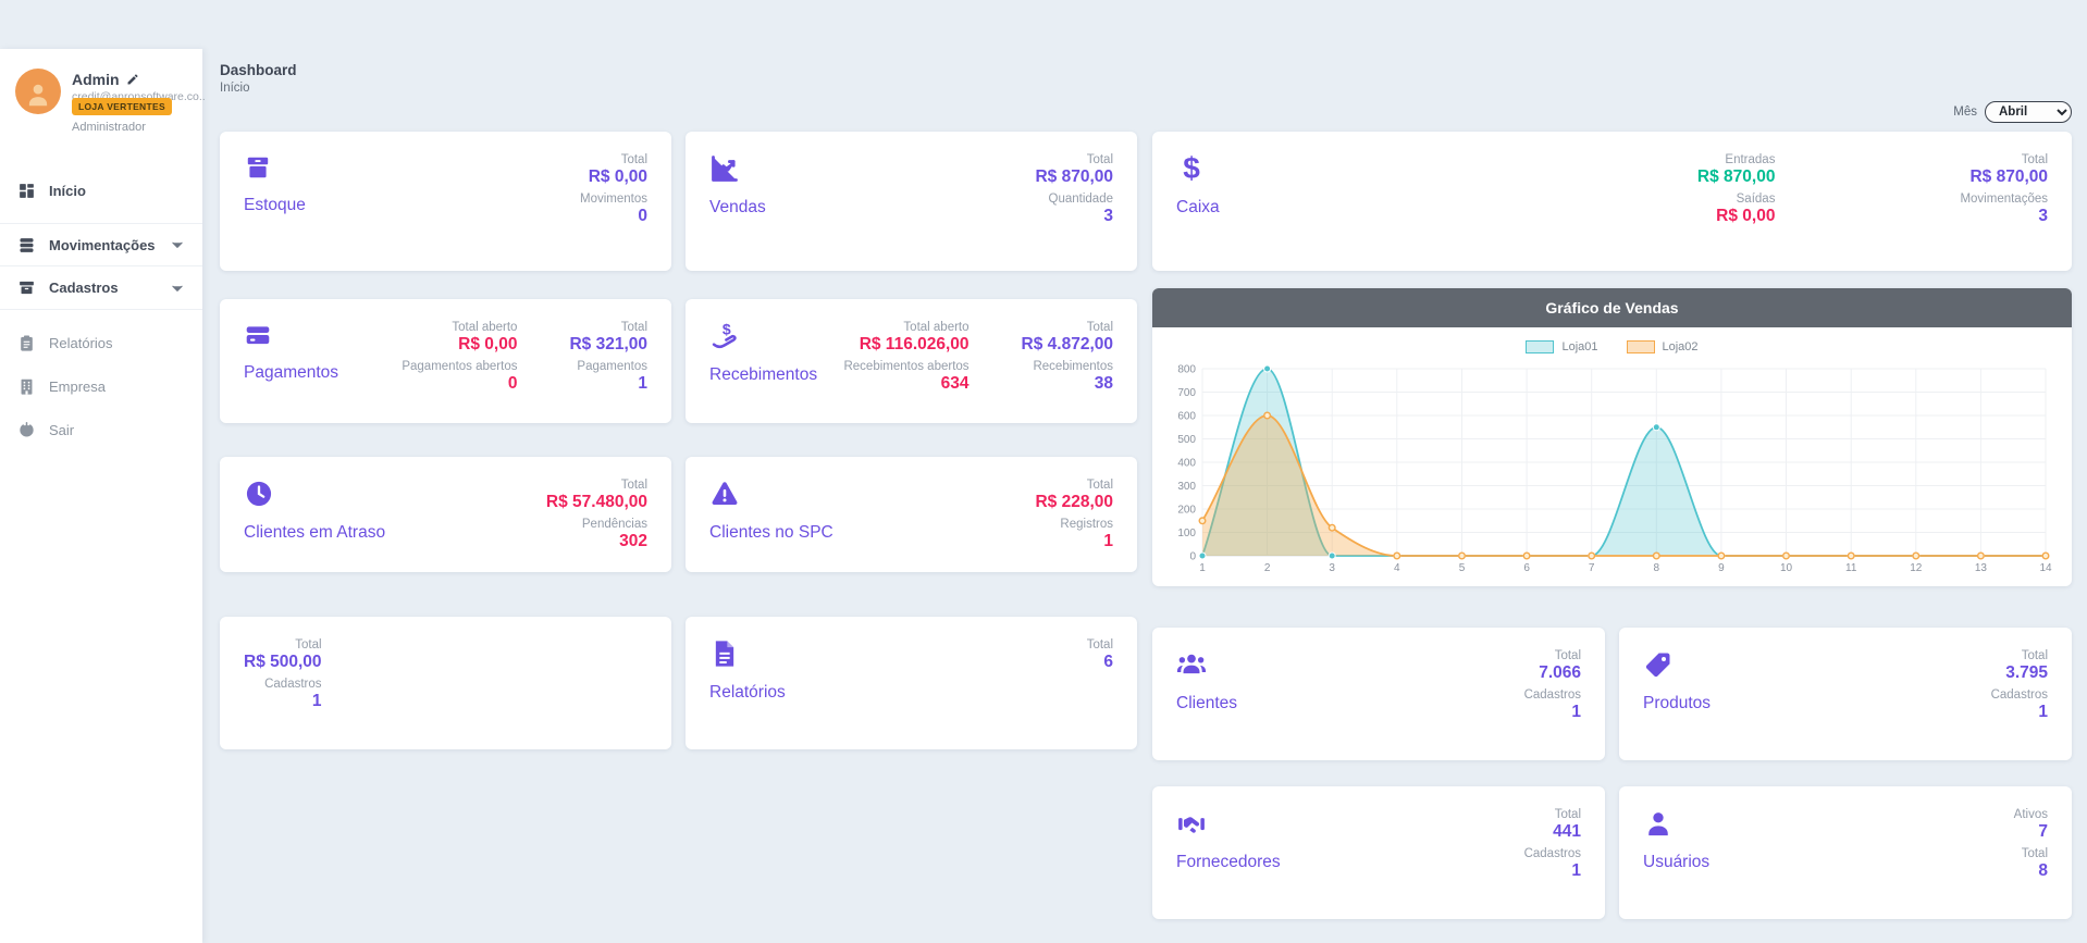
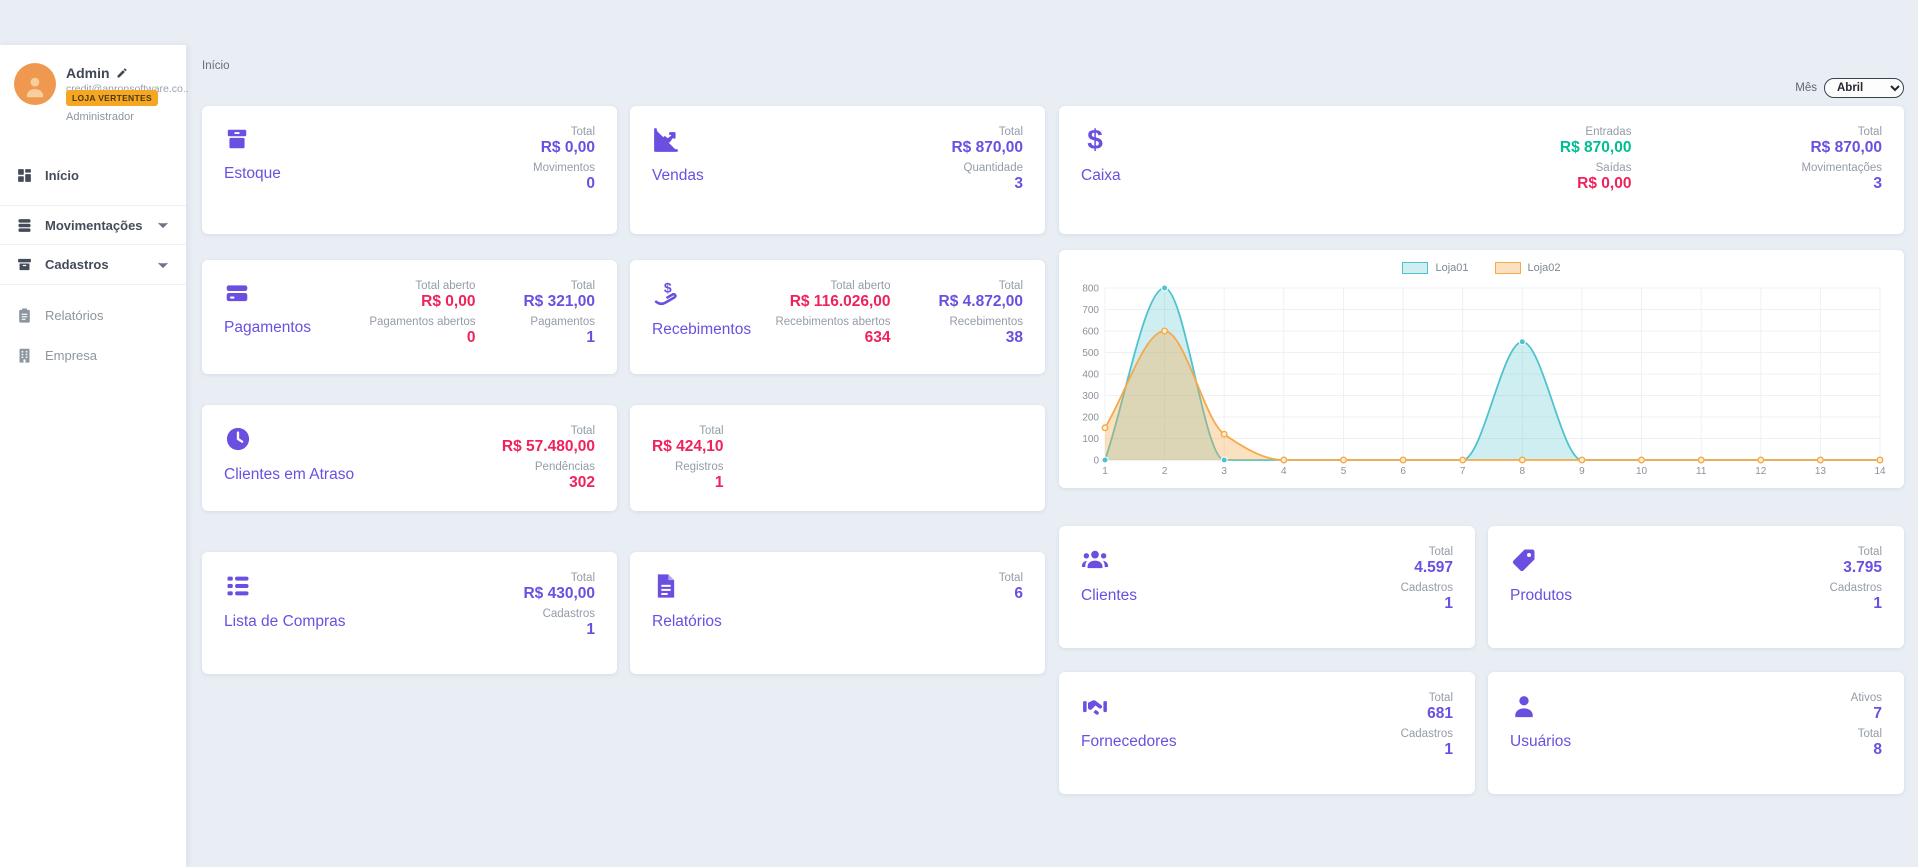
  Admin
  credit@anronsoftware.co..
  LOJA VERTENTES
  Administrador
  Início
  Movimentações
  Cadastros
  Relatórios
  Empresa
- Sair
- Dashboard
  Início
  Mês
  Abril
  Estoque
  Total
  R$ 0,00
  Movimentos
  0
  Vendas
  Total
  R$ 870,00
  Quantidade
  3
  Pagamentos
  Total aberto
  R$ 0,00
  Pagamentos abertos
  0
  Total
  R$ 321,00
  Pagamentos
  1
  $
  Recebimentos
  Total aberto
  R$ 116.026,00
  Recebimentos abertos
  634
  Total
  R$ 4.872,00
  Recebimentos
  38
  Clientes em Atraso
  Total
  R$ 57.480,00
  Pendências
  302
- Clientes no SPC
  Total
- R$ 228,00
+ R$ 424,10
  Registros
  1
+ Lista de Compras
  Total
- R$ 500,00
+ R$ 430,00
  Cadastros
  1
  Relatórios
  Total
  6
  $
  Caixa
  Entradas
  R$ 870,00
  Saídas
  R$ 0,00
  Total
  R$ 870,00
  Movimentações
  3
- Gráfico de Vendas
  Loja01
  Loja02
  0
  100
  200
  300
  400
  500
  600
  700
  800
  1
  2
  3
  4
  5
  6
  7
  8
  9
  10
  11
  12
  13
  14
  Clientes
  Total
- 7.066
+ 4.597
  Cadastros
  1
  Produtos
  Total
  3.795
  Cadastros
  1
  Fornecedores
  Total
- 441
+ 681
  Cadastros
  1
  Usuários
  Ativos
  7
  Total
  8
